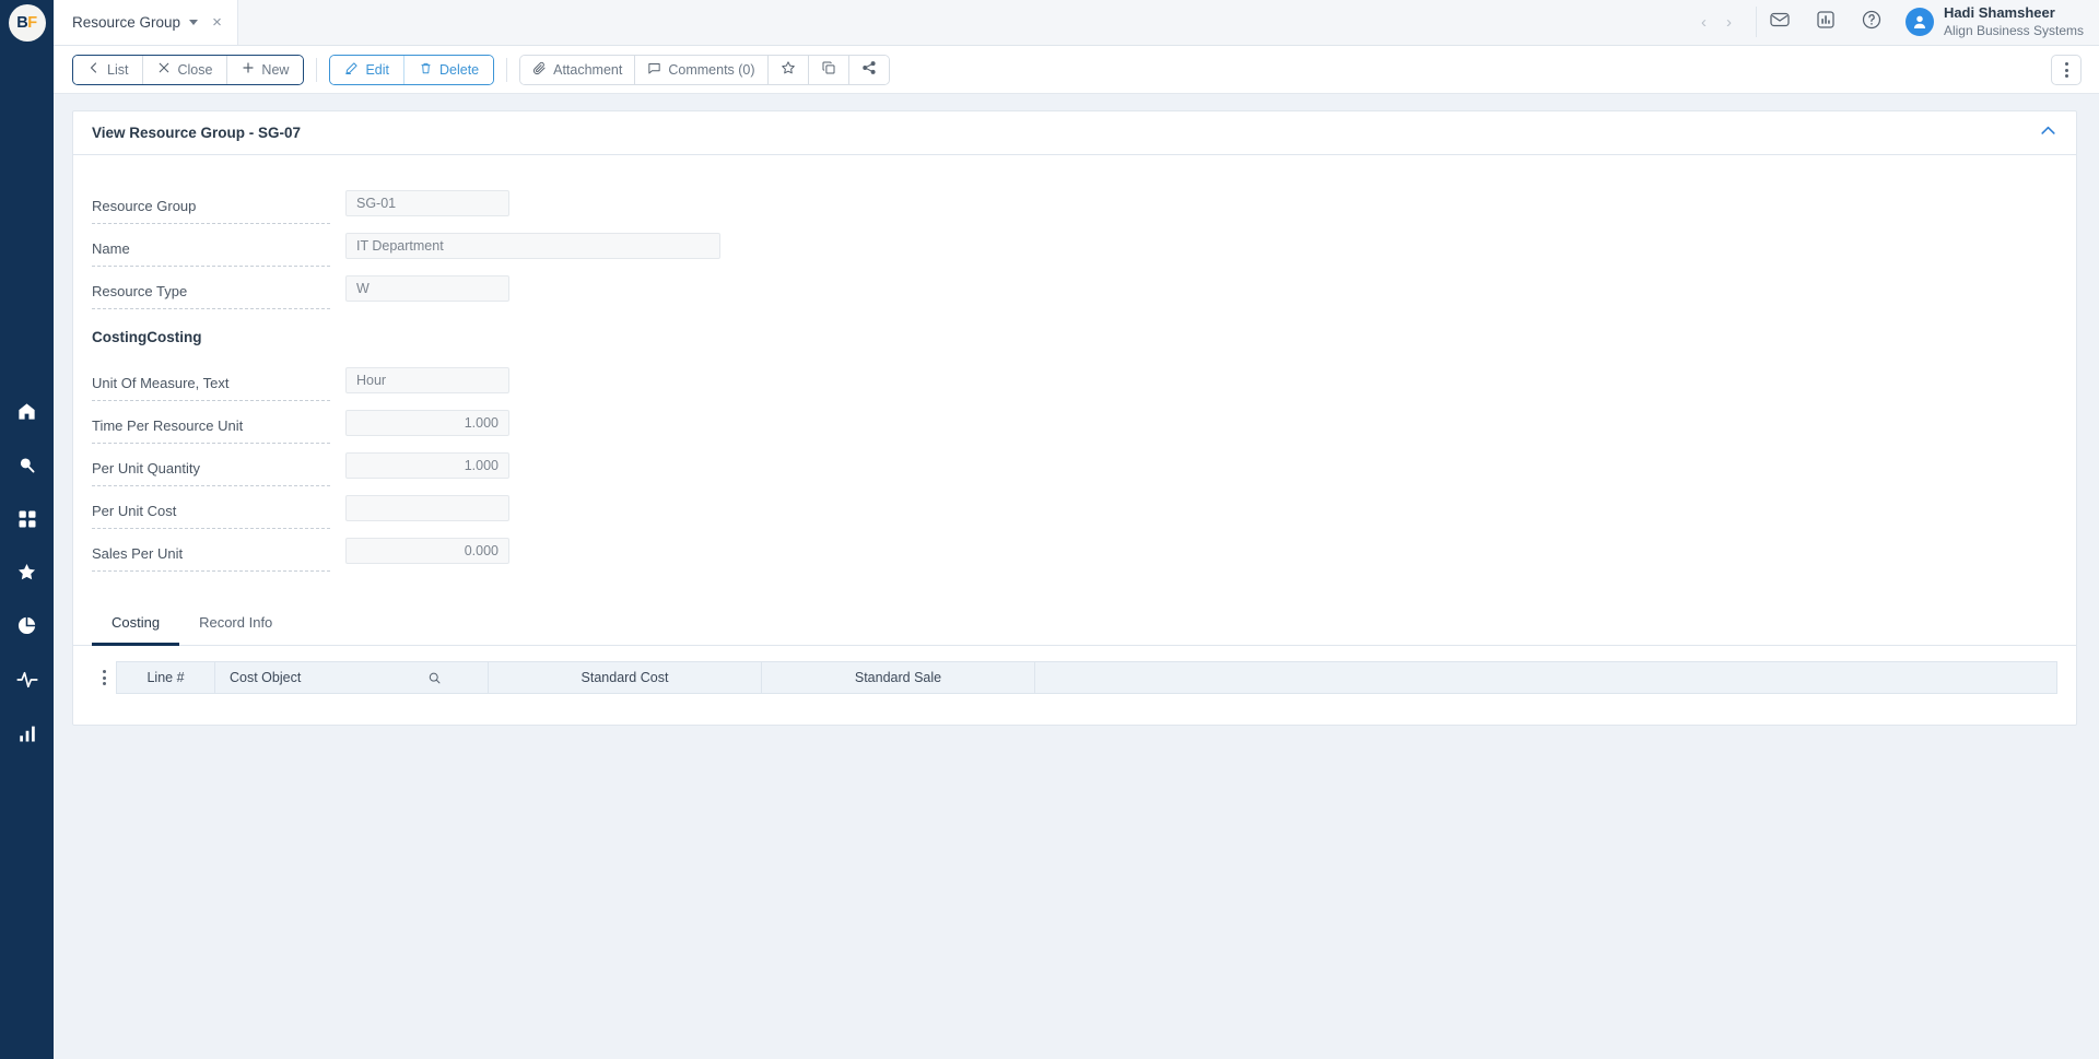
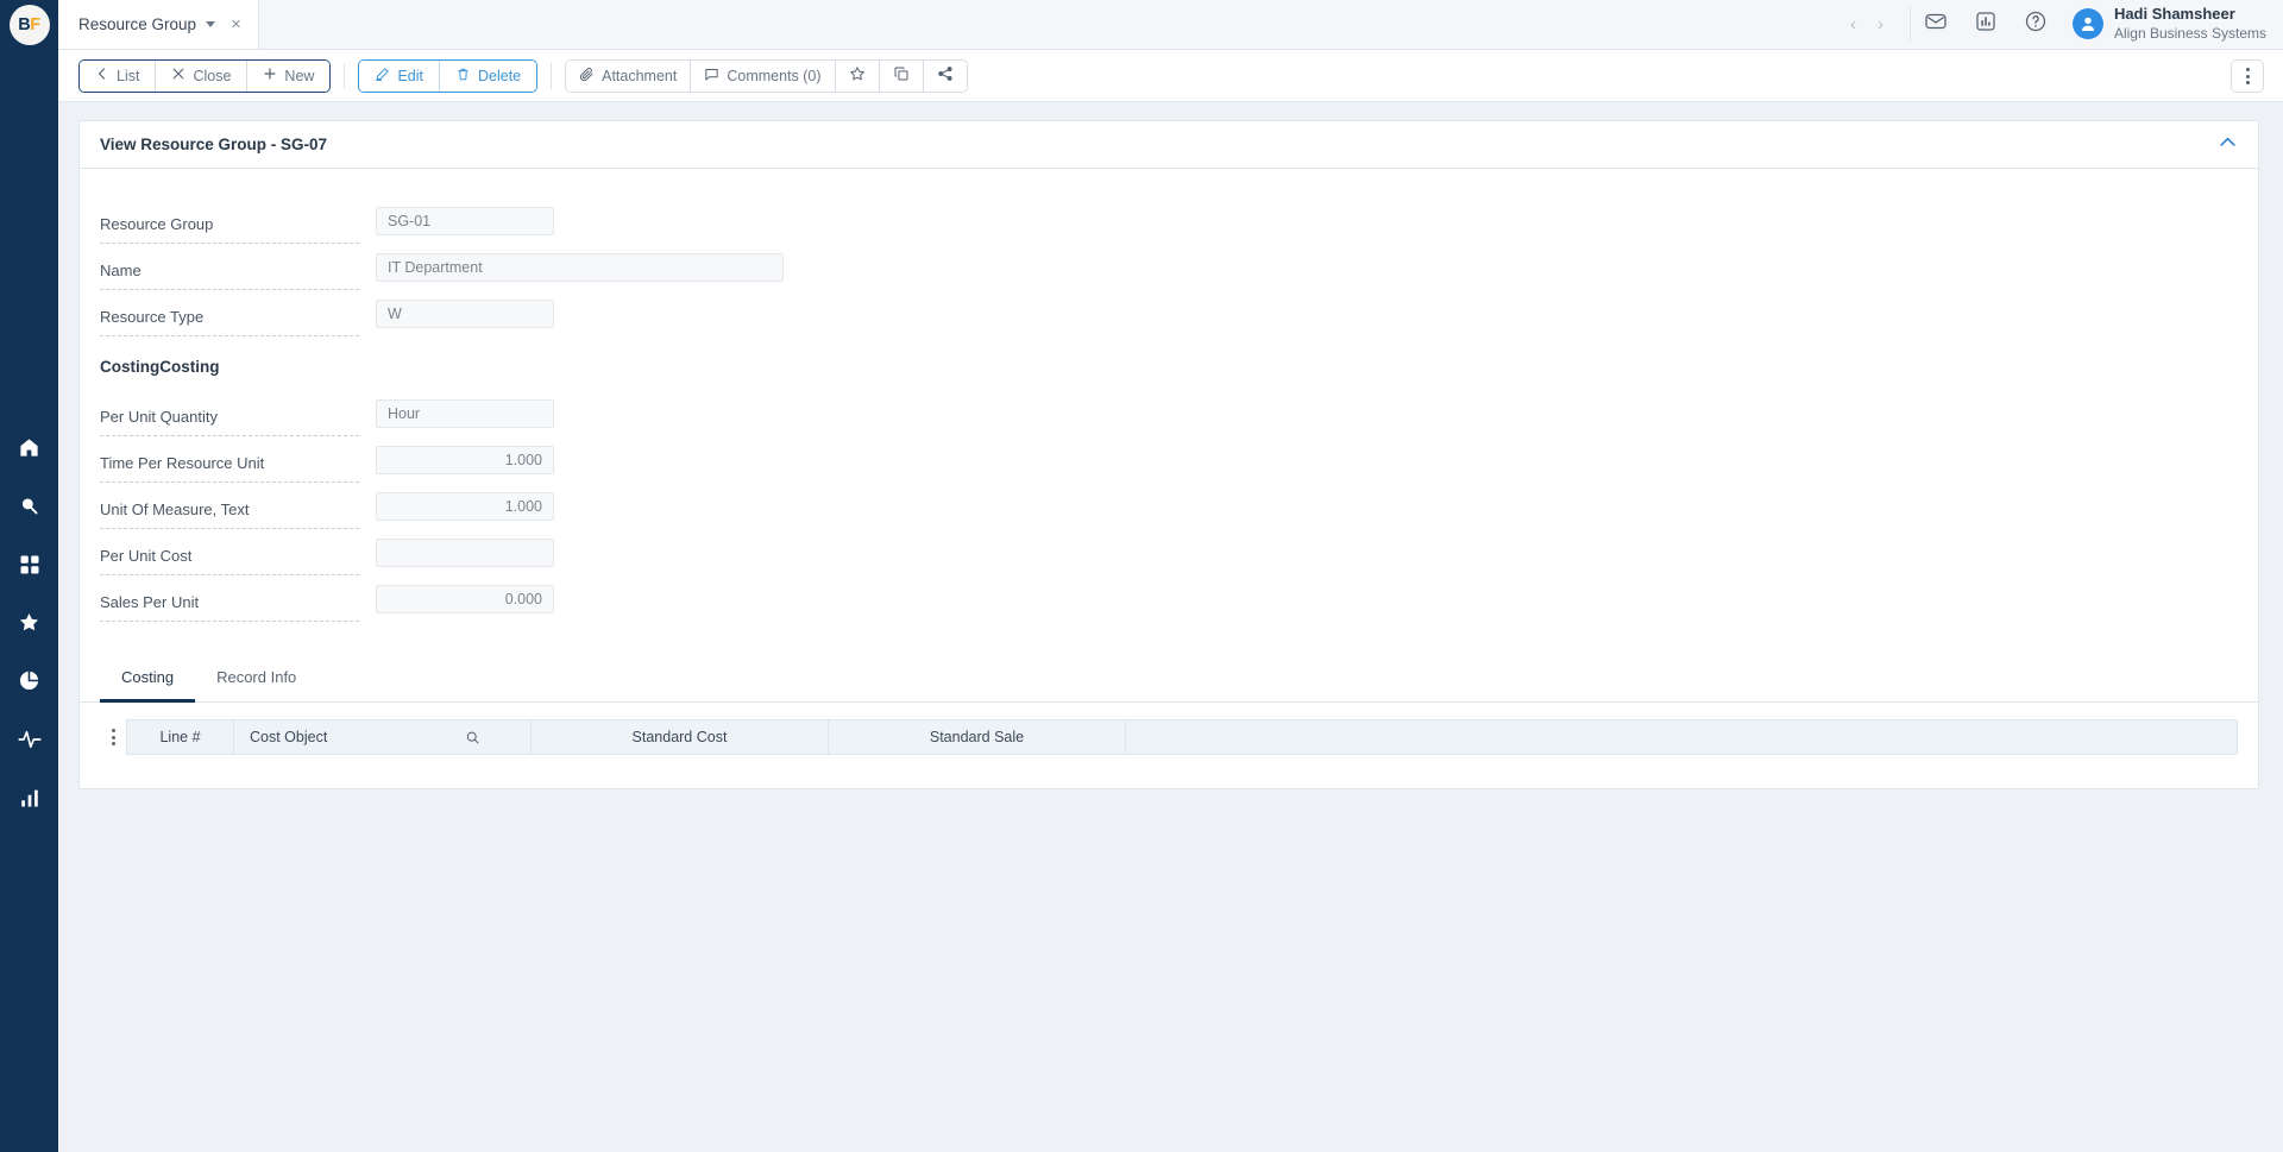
  B
  F
  Resource Group
  ×
  ‹
  ›
  Hadi Shamsheer
  Align Business Systems
  List
  Close
  New
  Edit
  Delete
  Attachment
  Comments (0)
  View Resource Group - SG-07
  Resource Group
  SG-01
  Name
  IT Department
  Resource Type
  W
  CostingCosting
- Unit Of Measure, Text
+ Per Unit Quantity
  Hour
  Time Per Resource Unit
  1.000
- Per Unit Quantity
+ Unit Of Measure, Text
  1.000
  Per Unit Cost
  Sales Per Unit
  0.000
  Costing
  Record Info
  Line #
  Cost Object
  Standard Cost
  Standard Sale
